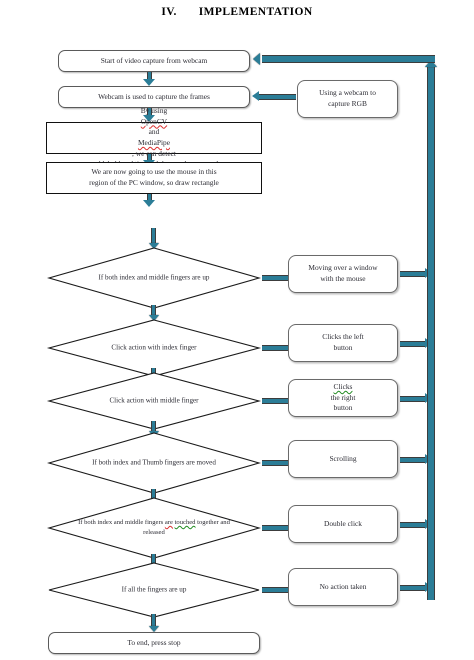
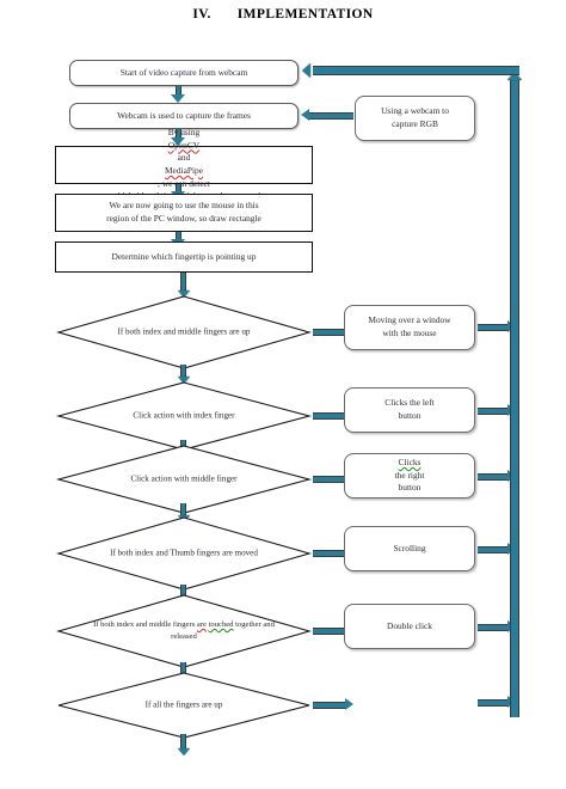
  IV. IMPLEMENTATION
  Start of video capture from webcam
  Webcam is used to capture the frames
  Using a webcam to
  capture RGB
  By using
  OpenCV
  and
  MediaPipe
  , wen detect
  We are now going to use the mouse in this
  region of the PC window, so draw rectangle
+ Determine which fingertip is pointing up
  If both index and middle fingers are up
  Moving over a window
  with the mouse
  Click action with index finger
  Clicks the left
  button
  Click action with middle finger
  Clicks
  the right
  button
  If both index and Thumb fingers are moved
  Scrolling
  Double click
  If all the fingers are up
- No action taken
- To end, press stop
